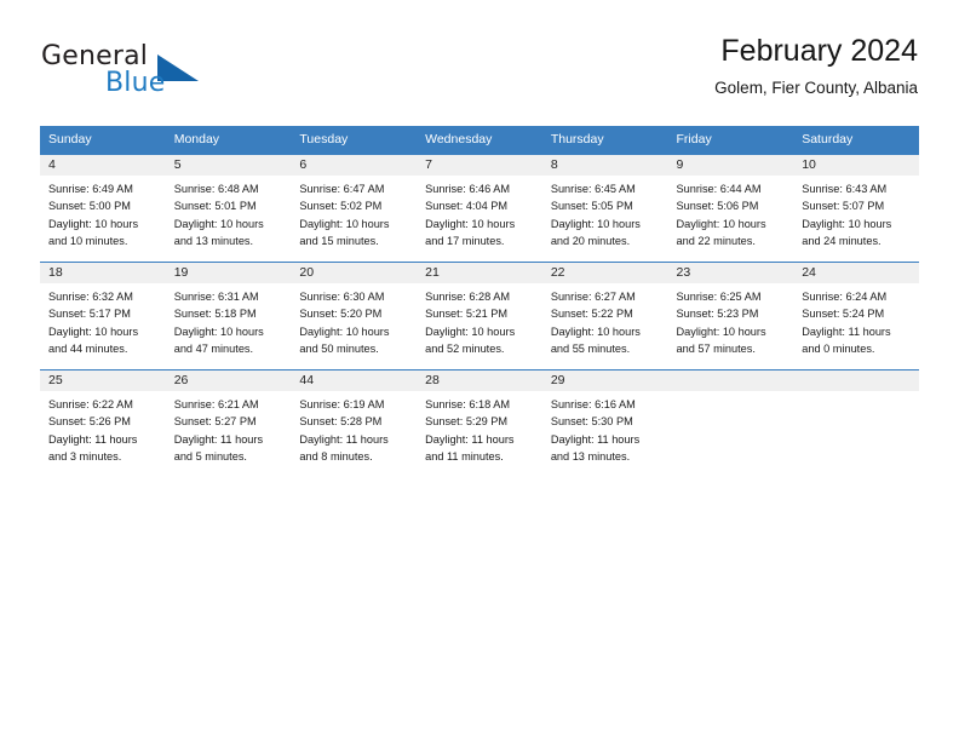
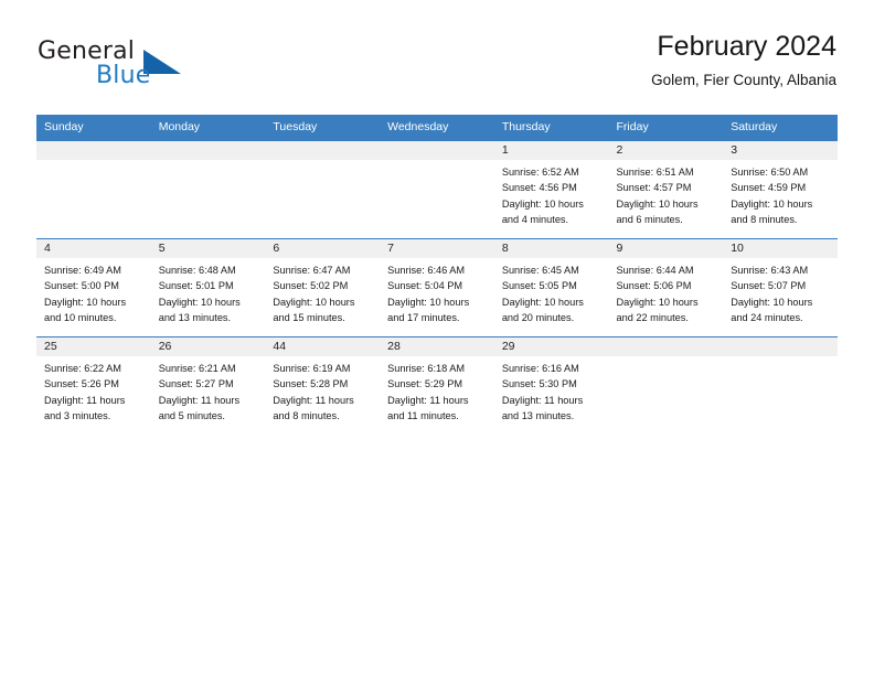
  General
  Blue
  February 2024
  Golem, Fier County, Albania
  Sunday	Monday	Tuesday	Wednesday	Thursday	Friday	Saturday
+ 				1Sunrise: 6:52 AMSunset: 4:56 PMDaylight: 10 hoursand 4 minutes.	2Sunrise: 6:51 AMSunset: 4:57 PMDaylight: 10 hoursand 6 minutes.	3Sunrise: 6:50 AMSunset: 4:59 PMDaylight: 10 hoursand 8 minutes.
- 4Sunrise: 6:49 AMSunset: 5:00 PMDaylight: 10 hoursand 10 minutes.	5Sunrise: 6:48 AMSunset: 5:01 PMDaylight: 10 hoursand 13 minutes.	6Sunrise: 6:47 AMSunset: 5:02 PMDaylight: 10 hoursand 15 minutes.	7Sunrise: 6:46 AMSunset: 4:04 PMDaylight: 10 hoursand 17 minutes.	8Sunrise: 6:45 AMSunset: 5:05 PMDaylight: 10 hoursand 20 minutes.	9Sunrise: 6:44 AMSunset: 5:06 PMDaylight: 10 hoursand 22 minutes.	10Sunrise: 6:43 AMSunset: 5:07 PMDaylight: 10 hoursand 24 minutes.
+ 4Sunrise: 6:49 AMSunset: 5:00 PMDaylight: 10 hoursand 10 minutes.	5Sunrise: 6:48 AMSunset: 5:01 PMDaylight: 10 hoursand 13 minutes.	6Sunrise: 6:47 AMSunset: 5:02 PMDaylight: 10 hoursand 15 minutes.	7Sunrise: 6:46 AMSunset: 5:04 PMDaylight: 10 hoursand 17 minutes.	8Sunrise: 6:45 AMSunset: 5:05 PMDaylight: 10 hoursand 20 minutes.	9Sunrise: 6:44 AMSunset: 5:06 PMDaylight: 10 hoursand 22 minutes.	10Sunrise: 6:43 AMSunset: 5:07 PMDaylight: 10 hoursand 24 minutes.
- 18Sunrise: 6:32 AMSunset: 5:17 PMDaylight: 10 hoursand 44 minutes.	19Sunrise: 6:31 AMSunset: 5:18 PMDaylight: 10 hoursand 47 minutes.	20Sunrise: 6:30 AMSunset: 5:20 PMDaylight: 10 hoursand 50 minutes.	21Sunrise: 6:28 AMSunset: 5:21 PMDaylight: 10 hoursand 52 minutes.	22Sunrise: 6:27 AMSunset: 5:22 PMDaylight: 10 hoursand 55 minutes.	23Sunrise: 6:25 AMSunset: 5:23 PMDaylight: 10 hoursand 57 minutes.	24Sunrise: 6:24 AMSunset: 5:24 PMDaylight: 11 hoursand 0 minutes.
  25Sunrise: 6:22 AMSunset: 5:26 PMDaylight: 11 hoursand 3 minutes.	26Sunrise: 6:21 AMSunset: 5:27 PMDaylight: 11 hoursand 5 minutes.	44Sunrise: 6:19 AMSunset: 5:28 PMDaylight: 11 hoursand 8 minutes.	28Sunrise: 6:18 AMSunset: 5:29 PMDaylight: 11 hoursand 11 minutes.	29Sunrise: 6:16 AMSunset: 5:30 PMDaylight: 11 hoursand 13 minutes.
